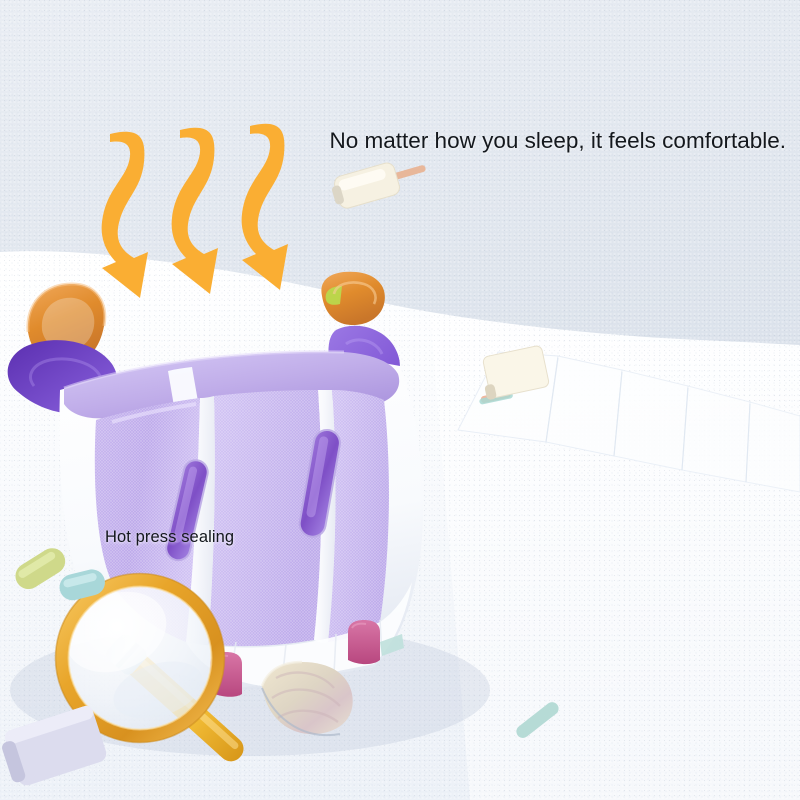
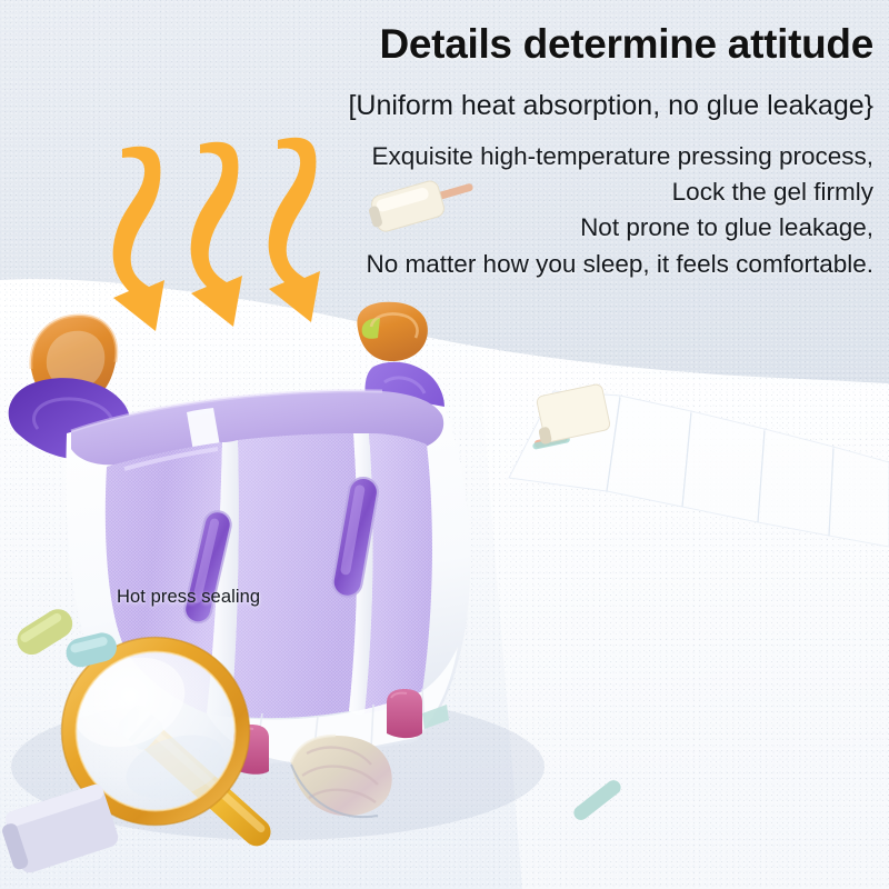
+ Details determine attitude
+ [Uniform heat absorption, no glue leakage}
+ Exquisite high-temperature pressing process,
+ Lock the gel firmly
+ Not prone to glue leakage,
  No matter how you sleep, it feels comfortable.
  Hot press sealing
